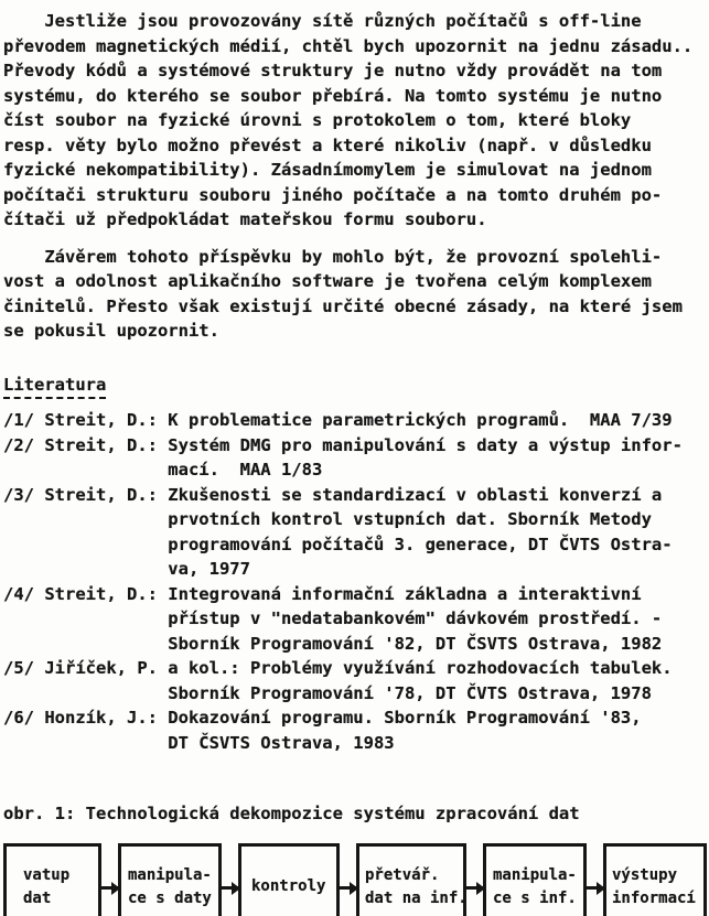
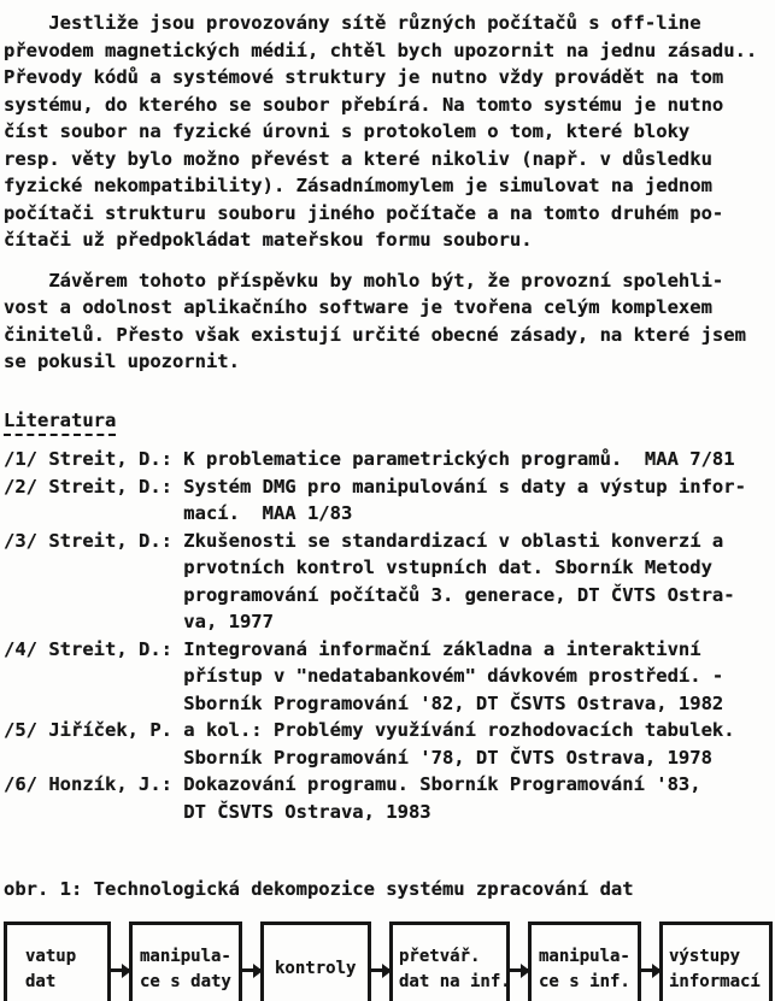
  Jestliže jsou provozovány sítě různých počítačů s off-line
  převodem magnetických médií, chtěl bych upozornit na jednu zásadu..
  Převody kódů a systémové struktury je nutno vždy provádět na tom
  systému, do kterého se soubor přebírá. Na tomto systému je nutno
  číst soubor na fyzické úrovni s protokolem o tom, které bloky
  resp. věty bylo možno převést a které nikoliv (např. v důsledku
  fyzické nekompatibility). Zásadnímomylem je simulovat na jednom
  počítači strukturu souboru jiného počítače a na tomto druhém po-
  čítači už předpokládat mateřskou formu souboru.
  Závěrem tohoto příspěvku by mohlo být, že provozní spolehli-
  vost a odolnost aplikačního software je tvořena celým komplexem
  činitelů. Přesto však existují určité obecné zásady, na které jsem
  se pokusil upozornit.
  Literatura
- /1/ Streit, D.: K problematice parametrických programů. MAA 7/39
+ /1/ Streit, D.: K problematice parametrických programů. MAA 7/81
  /2/ Streit, D.: Systém DMG pro manipulování s daty a výstup infor-
  mací. MAA 1/83
  /3/ Streit, D.: Zkušenosti se standardizací v oblasti konverzí a
  prvotních kontrol vstupních dat. Sborník Metody
  programování počítačů 3. generace, DT ČVTS Ostra-
  va, 1977
  /4/ Streit, D.: Integrovaná informační základna a interaktivní
  přístup v "nedatabankovém" dávkovém prostředí. -
  Sborník Programování '82, DT ČSVTS Ostrava, 1982
  /5/ Jiříček, P. a kol.: Problémy využívání rozhodovacích tabulek.
  Sborník Programování '78, DT ČVTS Ostrava, 1978
  /6/ Honzík, J.: Dokazování programu. Sborník Programování '83,
  DT ČSVTS Ostrava, 1983
  obr. 1: Technologická dekompozice systému zpracování dat
  vatup
  dat
  manipula-
  ce s daty
  kontroly
  přetvář.
  dat na inf.
  manipula-
  ce s inf.
  výstupy
  informací
